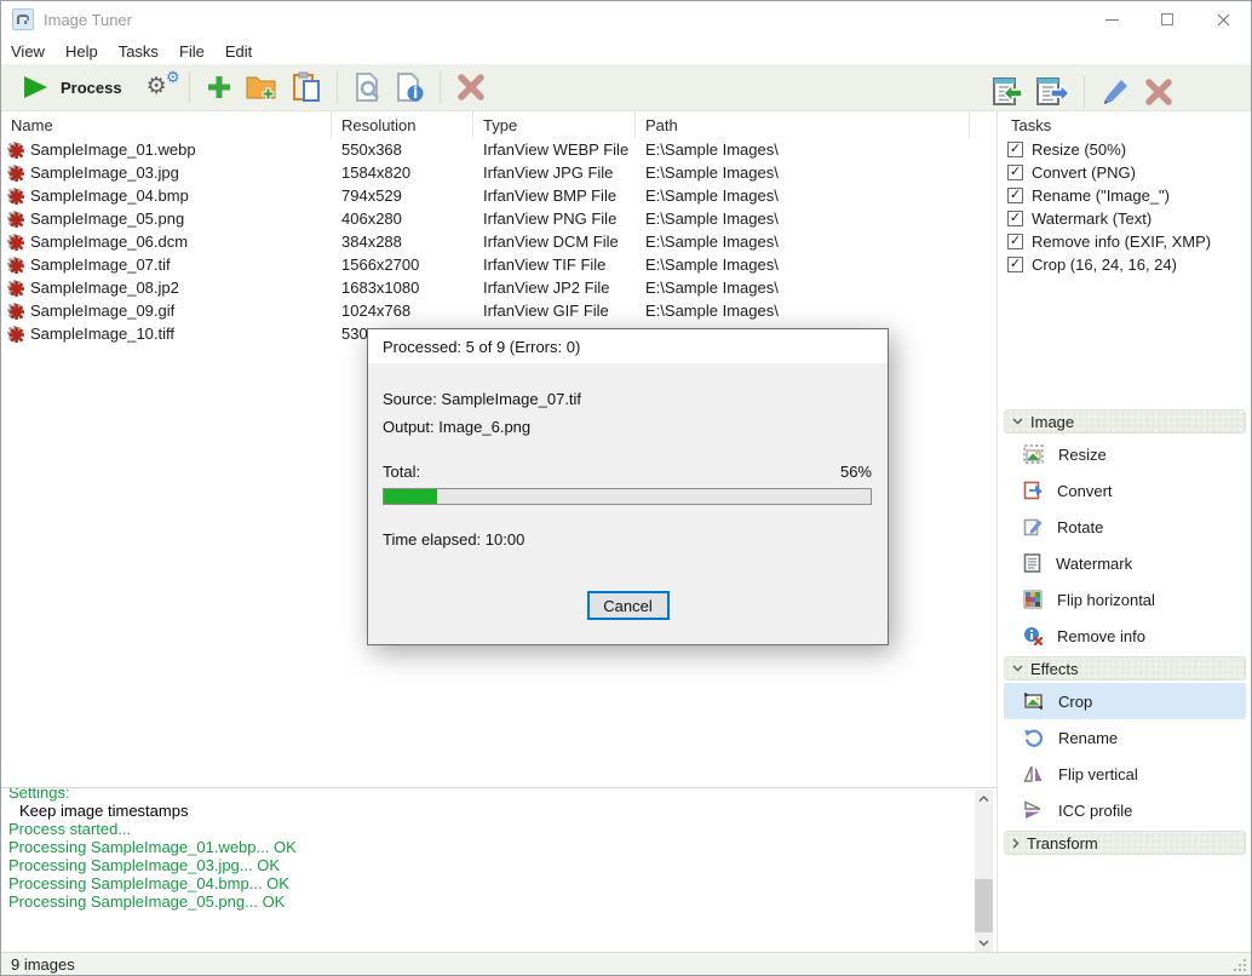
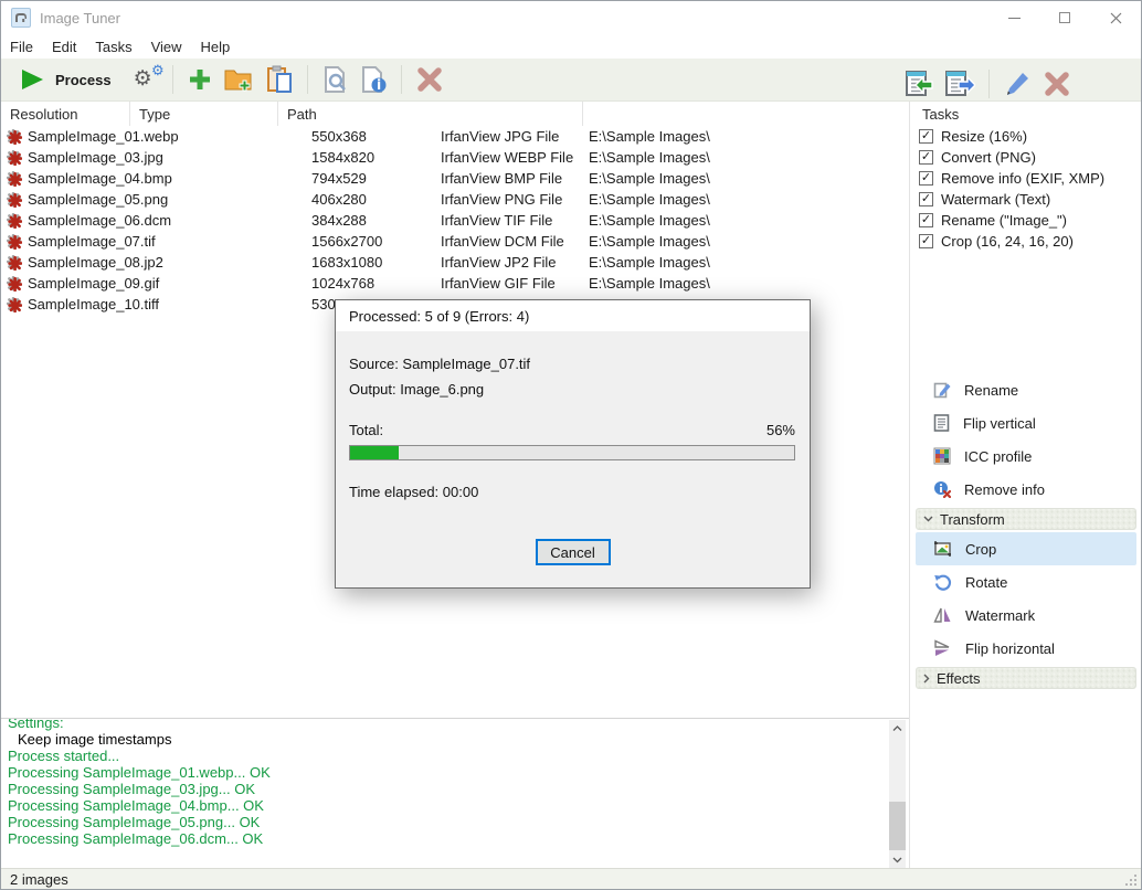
  Image Tuner
- View
+ File
- Help
+ Edit
  Tasks
- File
+ View
- Edit
+ Help
  Process
  ⚙
  ⚙
- Name
  Resolution
  Type
  Path
  SampleImage_01.webp
  550x368
- IrfanView WEBP File
+ IrfanView JPG File
  E:\Sample Images\
  SampleImage_03.jpg
  1584x820
- IrfanView JPG File
+ IrfanView WEBP File
  E:\Sample Images\
  SampleImage_04.bmp
  794x529
  IrfanView BMP File
  E:\Sample Images\
  SampleImage_05.png
  406x280
  IrfanView PNG File
  E:\Sample Images\
  SampleImage_06.dcm
  384x288
- IrfanView DCM File
+ IrfanView TIF File
  E:\Sample Images\
  SampleImage_07.tif
  1566x2700
- IrfanView TIF File
+ IrfanView DCM File
  E:\Sample Images\
  SampleImage_08.jp2
  1683x1080
  IrfanView JP2 File
  E:\Sample Images\
  SampleImage_09.gif
  1024x768
  IrfanView GIF File
  E:\Sample Images\
  SampleImage_10.tiff
  530
  Tasks
  ✓
- Resize (50%)
+ Resize (16%)
  ✓
  Convert (PNG)
  ✓
- Rename ("Image_")
+ Remove info (EXIF, XMP)
  ✓
  Watermark (Text)
  ✓
- Remove info (EXIF, XMP)
+ Rename ("Image_")
  ✓
- Crop (16, 24, 16, 24)
+ Crop (16, 24, 16, 20)
- Image
- Resize
- Convert
- Rotate
+ Rename
- Watermark
+ Flip vertical
- Flip horizontal
+ ICC profile
  Remove info
- Effects
+ Transform
  Crop
- Rename
+ Rotate
- Flip vertical
+ Watermark
- ICC profile
+ Flip horizontal
- Transform
+ Effects
  Settings:
  Keep image timestamps
  Process started...
  Processing SampleImage_01.webp... OK
  Processing SampleImage_03.jpg... OK
  Processing SampleImage_04.bmp... OK
  Processing SampleImage_05.png... OK
+ Processing SampleImage_06.dcm... OK
- 9 images
+ 2 images
- Processed: 5 of 9 (Errors: 0)
+ Processed: 5 of 9 (Errors: 4)
  Source: SampleImage_07.tif
  Output: Image_6.png
  Total:
  56%
- Time elapsed: 10:00
+ Time elapsed: 00:00
  Cancel
